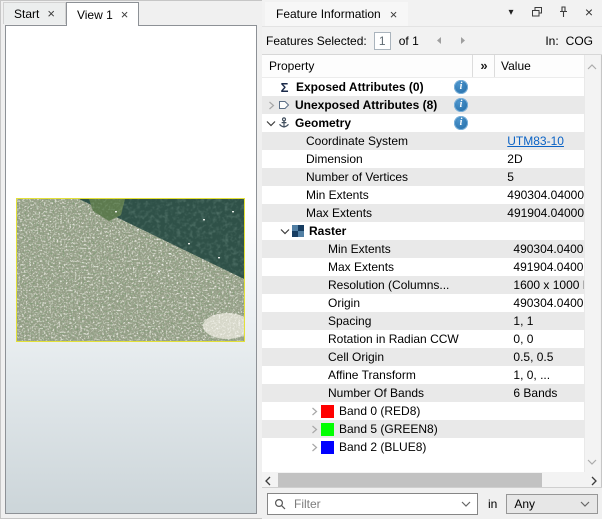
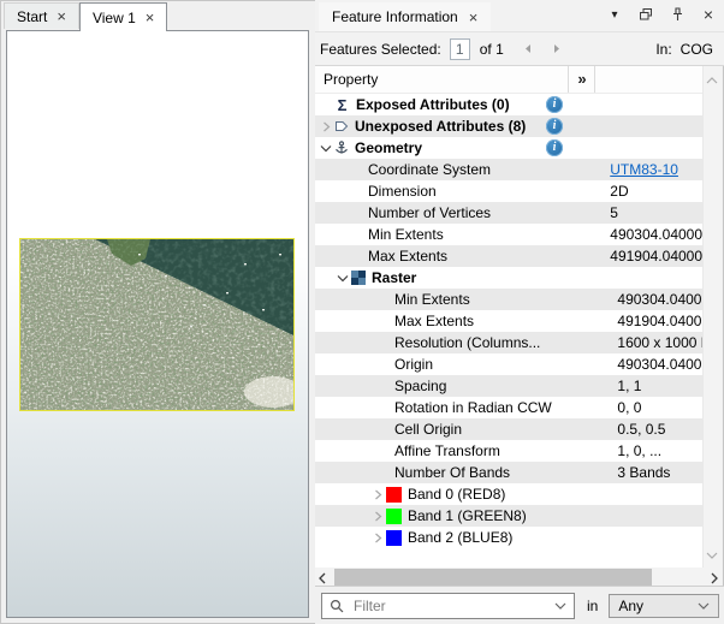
  Start
  ×
  View 1
  ×
  Feature Information
  ×
  ▾
  ×
  Features Selected:
  1
  of 1
  In:
  COG
  Property
  »
- Value
  Σ
  Exposed Attributes (0)
  i
  Unexposed Attributes (8)
  i
  Geometry
  i
  Coordinate System
  UTM83-10
  Dimension
  2D
  Number of Vertices
  5
  Min Extents
  490304.04000
  Max Extents
  491904.04000
  Raster
  Min Extents
  490304.0400
  Max Extents
  491904.0400
  Resolution (Columns...
  Origin
  490304.0400
  Spacing
  1, 1
  Rotation in Radian CCW
  0, 0
  Cell Origin
  0.5, 0.5
  Affine Transform
  1, 0, ...
  Number Of Bands
- 6 Bands
+ 3 Bands
  Band 0 (RED8)
- Band 5 (GREEN8)
+ Band 1 (GREEN8)
  Band 2 (BLUE8)
  Filter
  in
  Any
